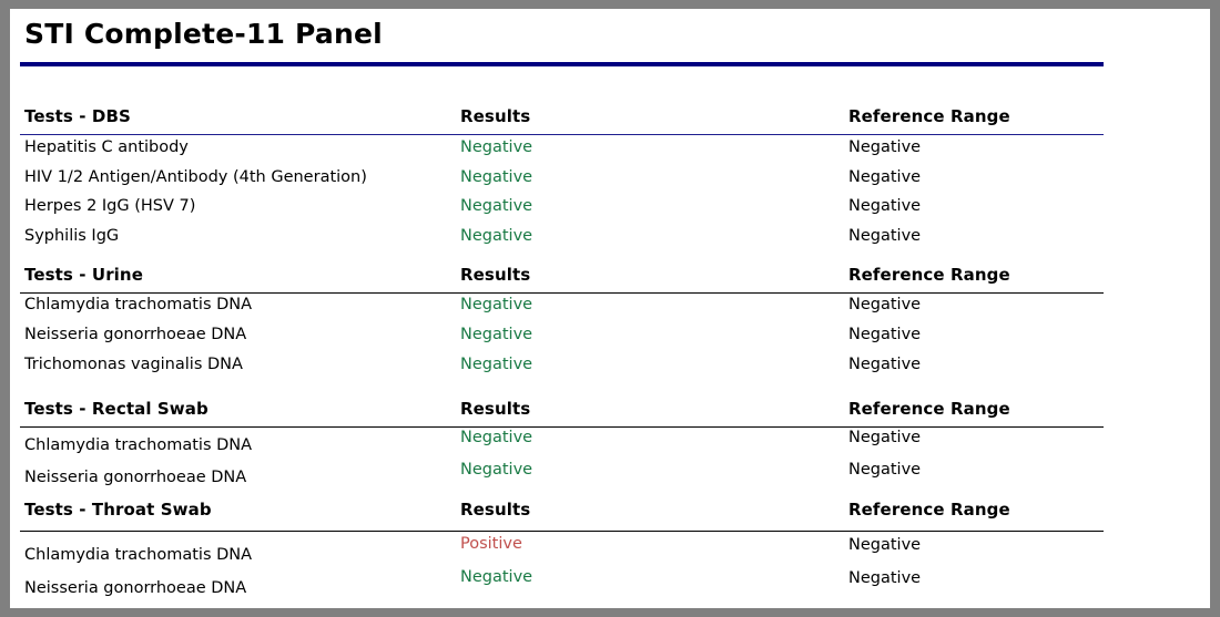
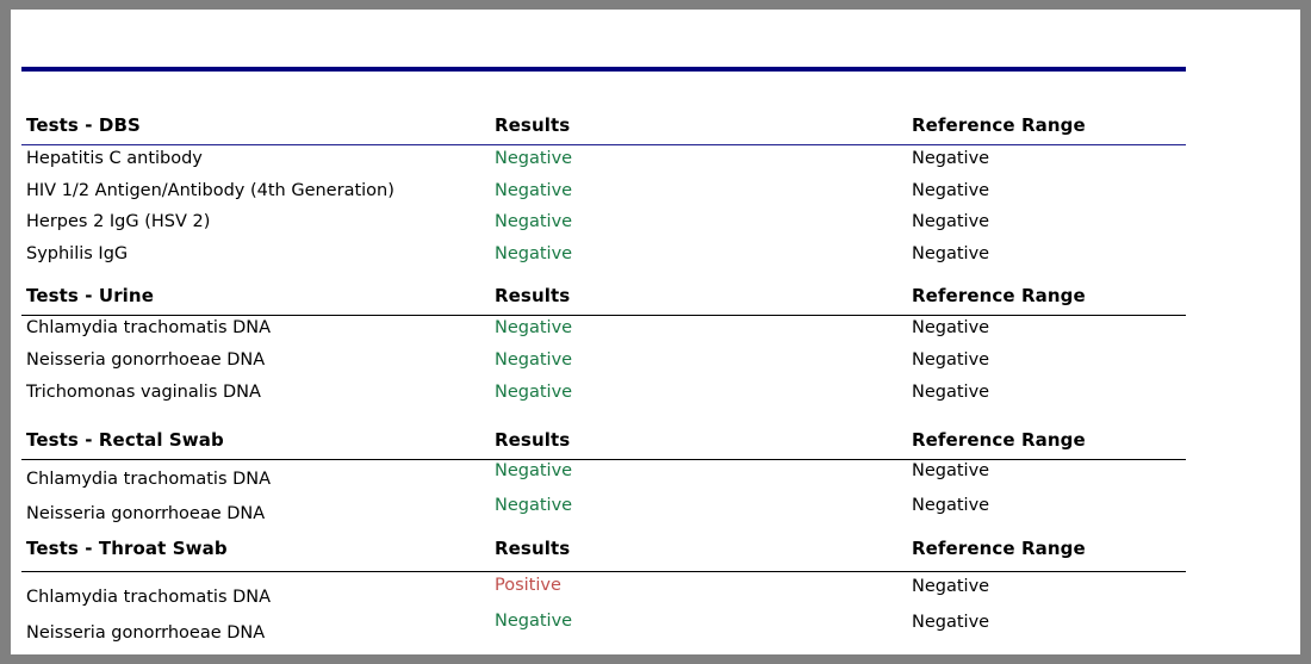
- STI Complete-11 Panel
  Tests - DBS
  Results
  Reference Range
  Hepatitis C antibody
  Negative
  Negative
  HIV 1/2 Antigen/Antibody (4th Generation)
  Negative
  Negative
- Herpes 2 IgG (HSV 7)
+ Herpes 2 IgG (HSV 2)
  Negative
  Negative
  Syphilis IgG
  Negative
  Negative
  Tests - Urine
  Results
  Reference Range
  Chlamydia trachomatis DNA
  Negative
  Negative
  Neisseria gonorrhoeae DNA
  Negative
  Negative
  Trichomonas vaginalis DNA
  Negative
  Negative
  Tests - Rectal Swab
  Results
  Reference Range
  Chlamydia trachomatis DNA
  Negative
  Negative
  Neisseria gonorrhoeae DNA
  Negative
  Negative
  Tests - Throat Swab
  Results
  Reference Range
  Chlamydia trachomatis DNA
  Positive
  Negative
  Neisseria gonorrhoeae DNA
  Negative
  Negative
